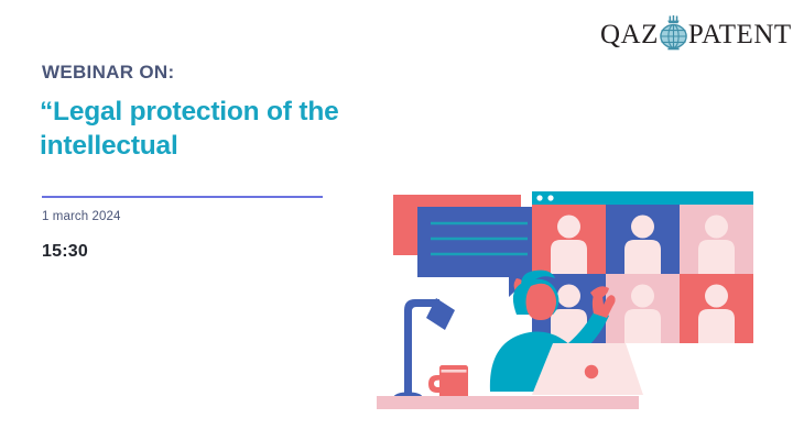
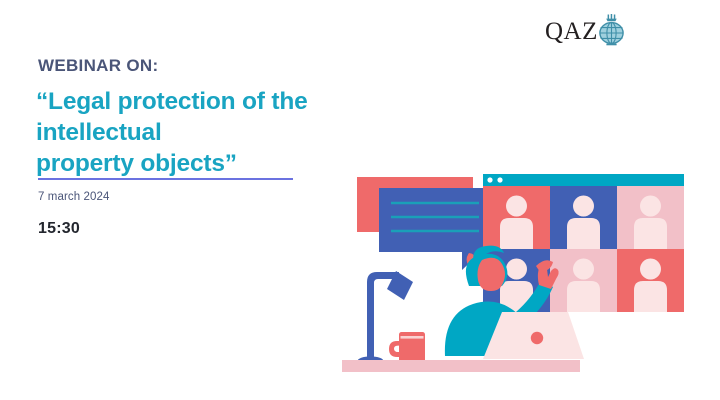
  QAZ
- PATENT
  WEBINAR ON:
  “Legal protection of the intellectual
+ property objects”
- 1 march 2024
+ 7 march 2024
  15:30
